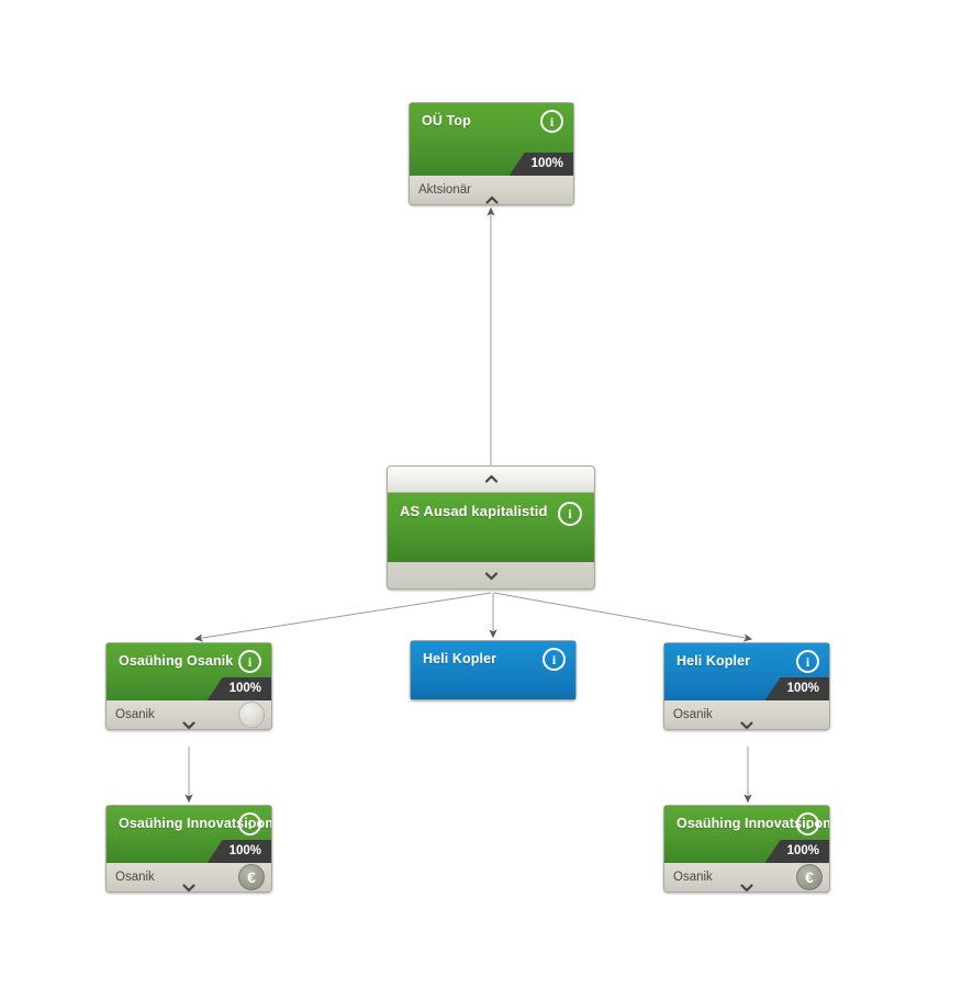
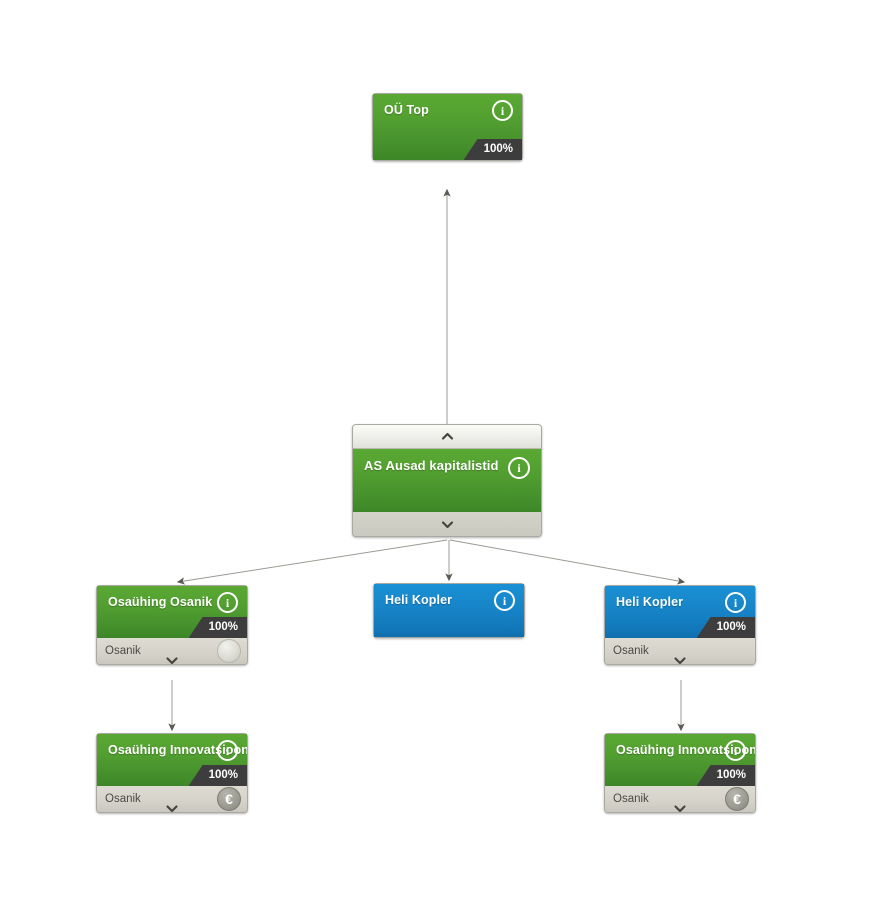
  OÜ Top
  i
  100%
- Aktsionär
  AS Ausad kapitalistid
  i
  Osaühing Osanik
  i
  100%
  Osanik
  Heli Kopler
  i
  Heli Kopler
  i
  100%
  Osanik
  Osaühing Innovatsion
  i
  100%
  Osanik
  €
  Osaühing Innovatsion
  i
  100%
  Osanik
  €
